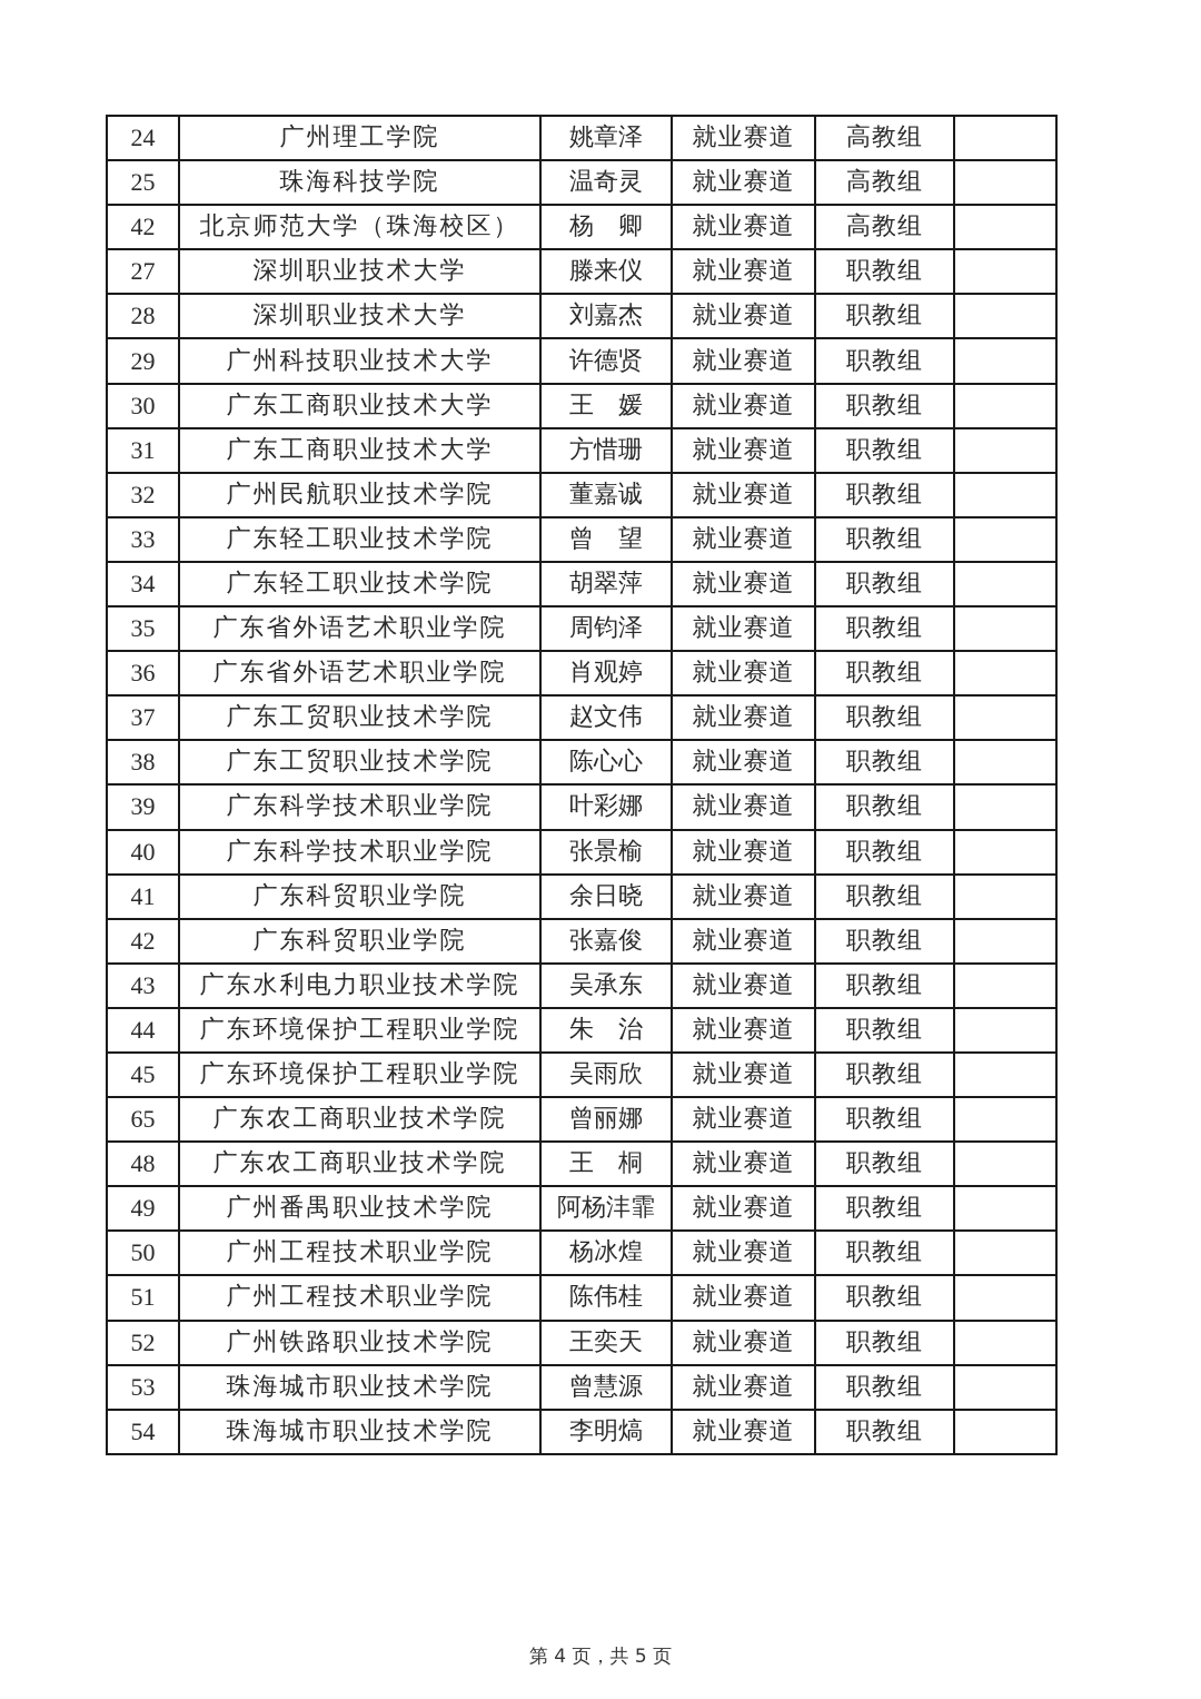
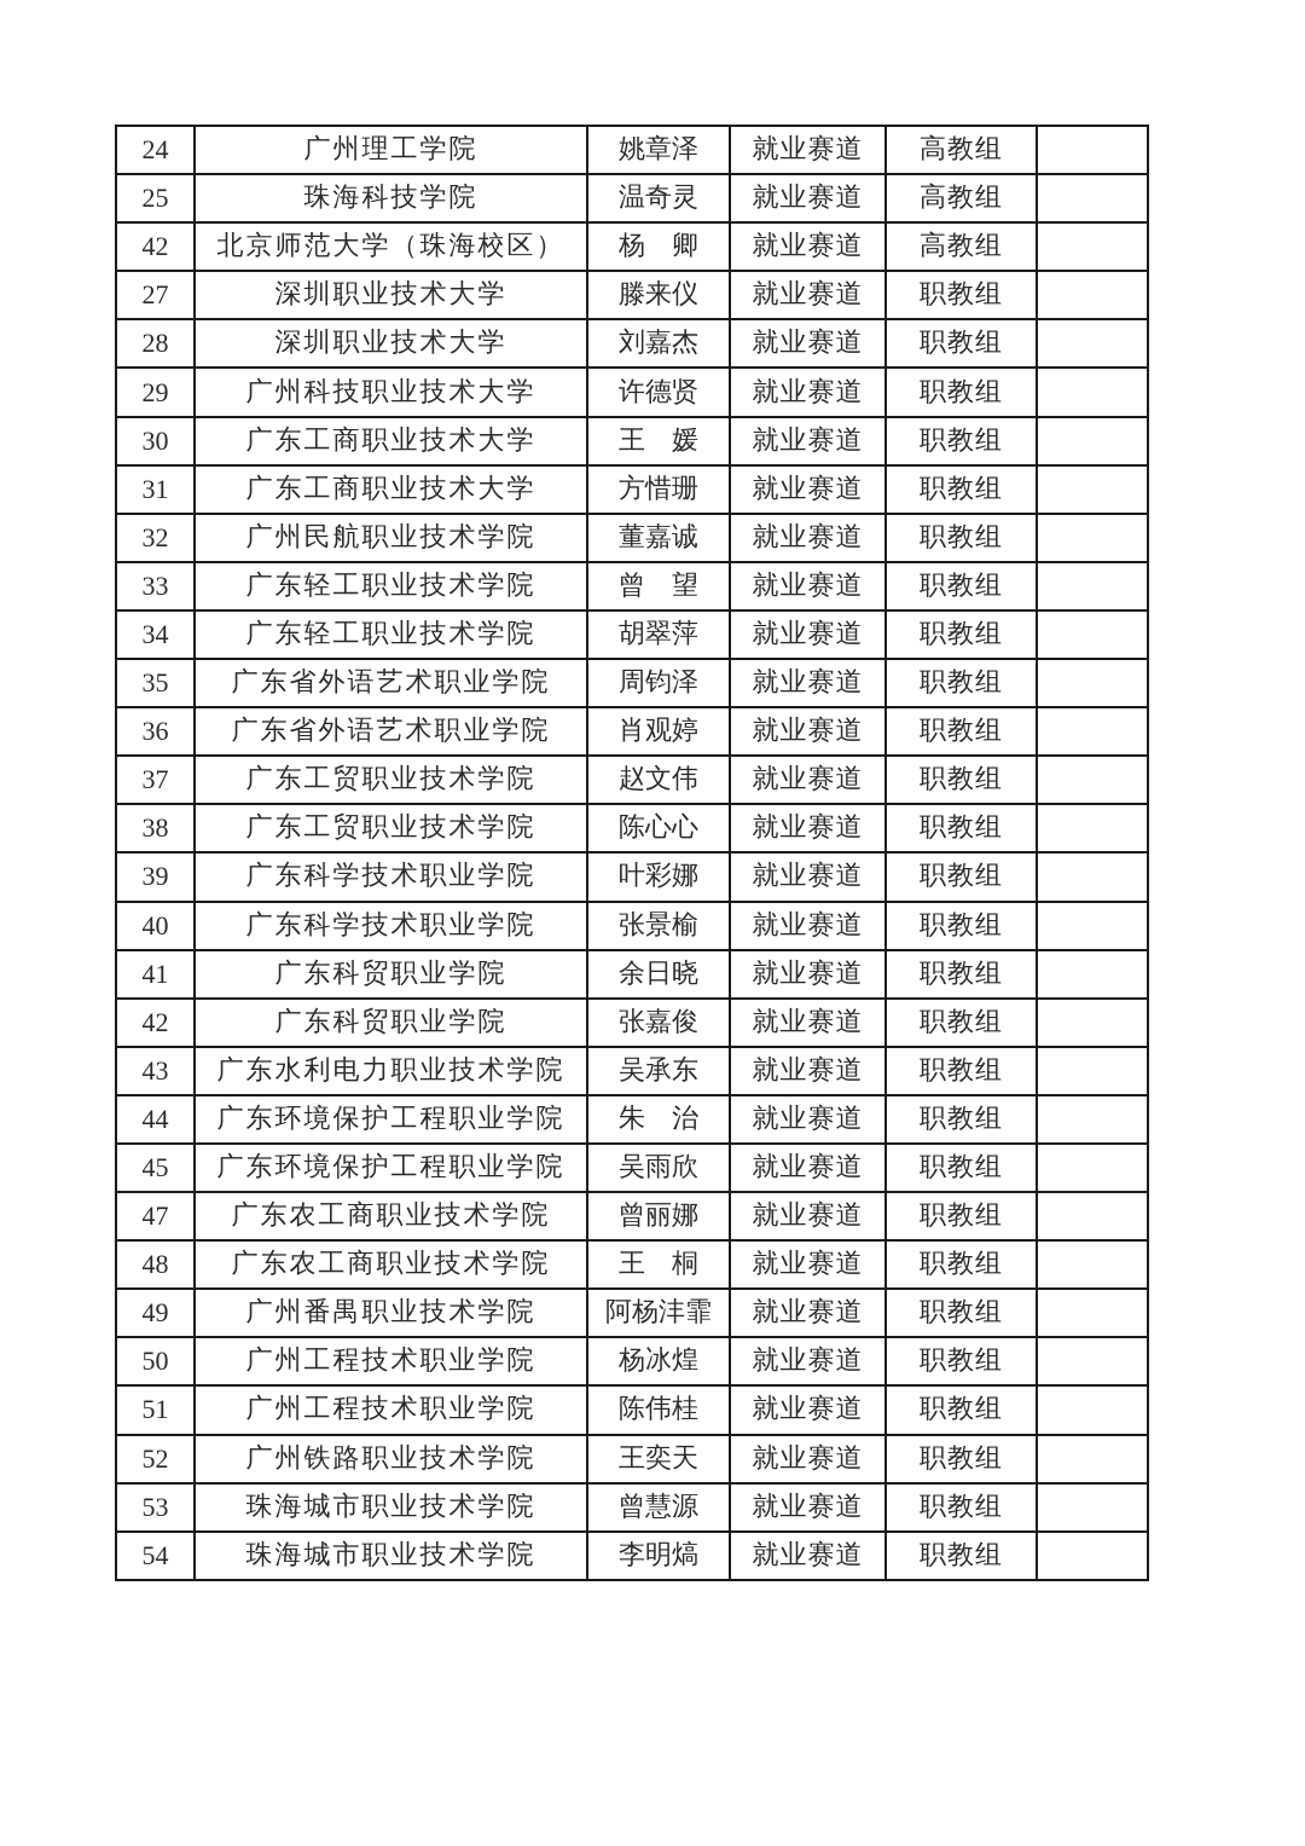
  24	广州理工学院	姚章泽	就业赛道	高教组
  25	珠海科技学院	温奇灵	就业赛道	高教组
  42	北京师范大学（珠海校区）	杨 卿	就业赛道	高教组
  27	深圳职业技术大学	滕来仪	就业赛道	职教组
  28	深圳职业技术大学	刘嘉杰	就业赛道	职教组
  29	广州科技职业技术大学	许德贤	就业赛道	职教组
  30	广东工商职业技术大学	王 媛	就业赛道	职教组
  31	广东工商职业技术大学	方惜珊	就业赛道	职教组
  32	广州民航职业技术学院	董嘉诚	就业赛道	职教组
  33	广东轻工职业技术学院	曾 望	就业赛道	职教组
  34	广东轻工职业技术学院	胡翠萍	就业赛道	职教组
  35	广东省外语艺术职业学院	周钧泽	就业赛道	职教组
  36	广东省外语艺术职业学院	肖观婷	就业赛道	职教组
  37	广东工贸职业技术学院	赵文伟	就业赛道	职教组
  38	广东工贸职业技术学院	陈心心	就业赛道	职教组
  39	广东科学技术职业学院	叶彩娜	就业赛道	职教组
  40	广东科学技术职业学院	张景榆	就业赛道	职教组
  41	广东科贸职业学院	余日晓	就业赛道	职教组
  42	广东科贸职业学院	张嘉俊	就业赛道	职教组
  43	广东水利电力职业技术学院	吴承东	就业赛道	职教组
  44	广东环境保护工程职业学院	朱 治	就业赛道	职教组
  45	广东环境保护工程职业学院	吴雨欣	就业赛道	职教组
- 65	广东农工商职业技术学院	曾丽娜	就业赛道	职教组
+ 47	广东农工商职业技术学院	曾丽娜	就业赛道	职教组
  48	广东农工商职业技术学院	王 桐	就业赛道	职教组
  49	广州番禺职业技术学院	阿杨沣霏	就业赛道	职教组
  50	广州工程技术职业学院	杨冰煌	就业赛道	职教组
  51	广州工程技术职业学院	陈伟桂	就业赛道	职教组
  52	广州铁路职业技术学院	王奕天	就业赛道	职教组
  53	珠海城市职业技术学院	曾慧源	就业赛道	职教组
  54	珠海城市职业技术学院	李明熇	就业赛道	职教组
- 第 4 页，共 5 页
